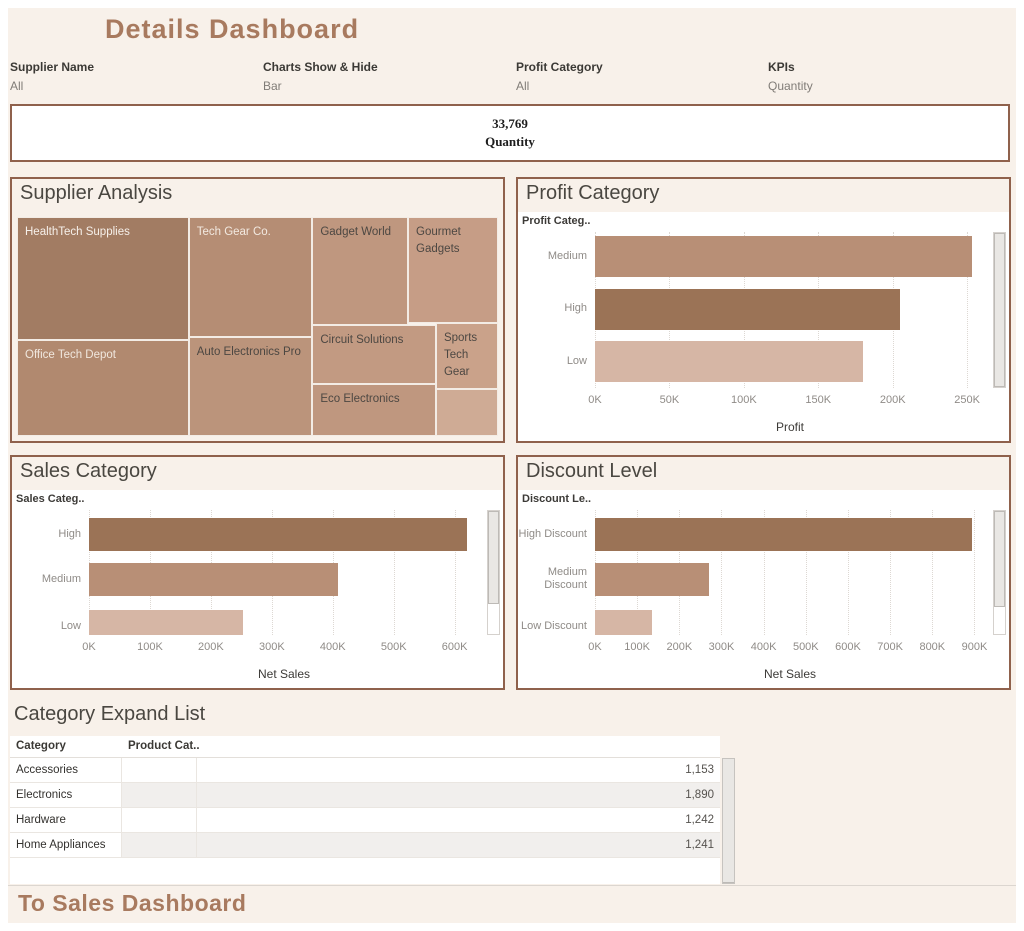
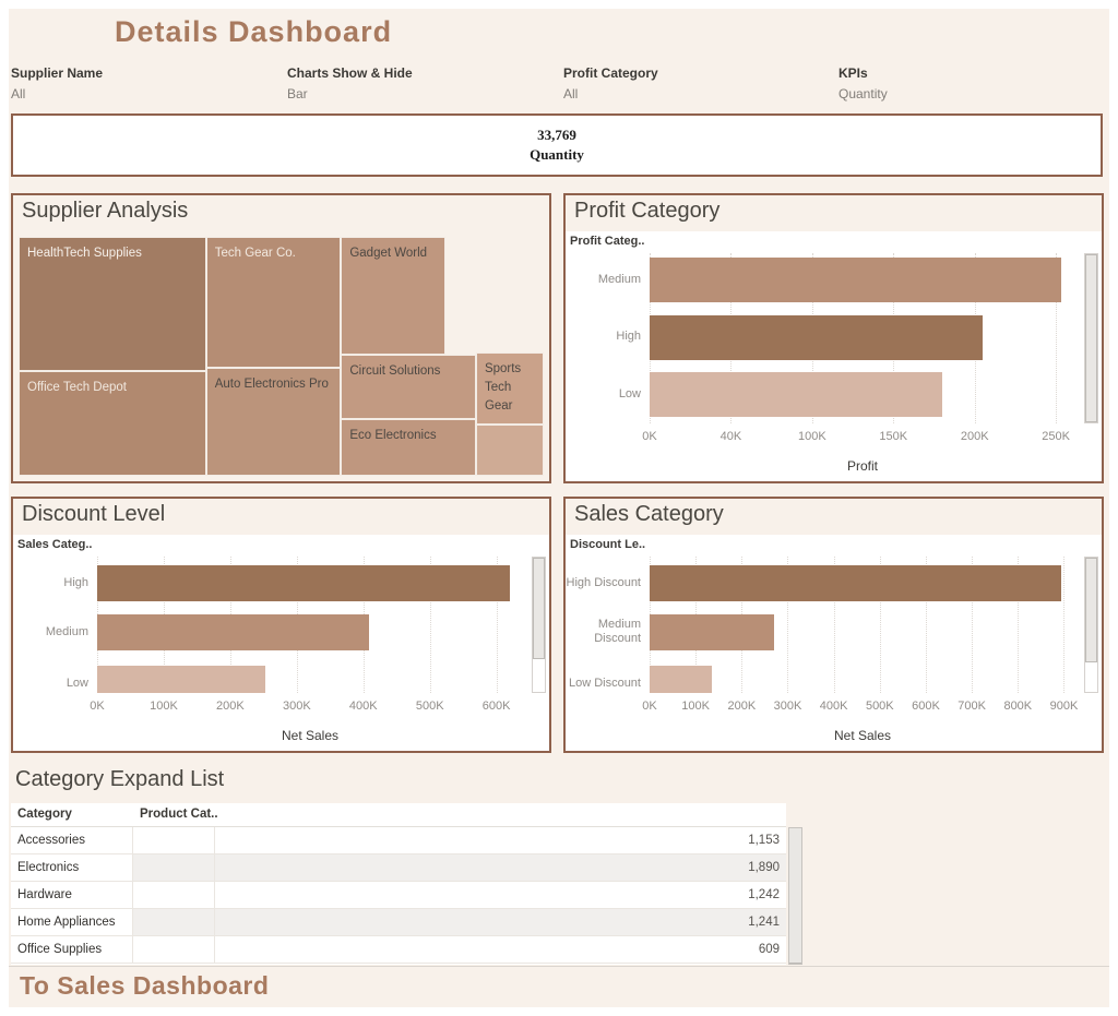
  Details Dashboard
  Supplier Name
  All
  Charts Show & Hide
  Bar
  Profit Category
  All
  KPIs
  Quantity
  33,769
  Quantity
  Supplier Analysis
  HealthTech Supplies
  Office Tech Depot
  Tech Gear Co.
  Auto Electronics Pro
  Gadget World
- Gourmet Gadgets
  Circuit Solutions
  Sports Tech Gear
  Eco Electronics
  Profit Category
  Profit Categ..
  Profit
  Medium
  High
  Low
  0K
- 50K
+ 40K
  100K
  150K
  200K
  250K
- Sales Category
+ Discount Level
  Sales Categ..
  Net Sales
  High
  Medium
  Low
  0K
  100K
  200K
  300K
  400K
  500K
  600K
- Discount Level
+ Sales Category
  Discount Le..
  Net Sales
  High Discount
  Medium Discount
  Low Discount
  0K
  100K
  200K
  300K
  400K
  500K
  600K
  700K
  800K
  900K
  Category Expand List
  Category
  Product Cat..
  Accessories
  1,153
  Electronics
  1,890
  Hardware
  1,242
  Home Appliances
  1,241
+ Office Supplies
+ 609
  To Sales Dashboard
